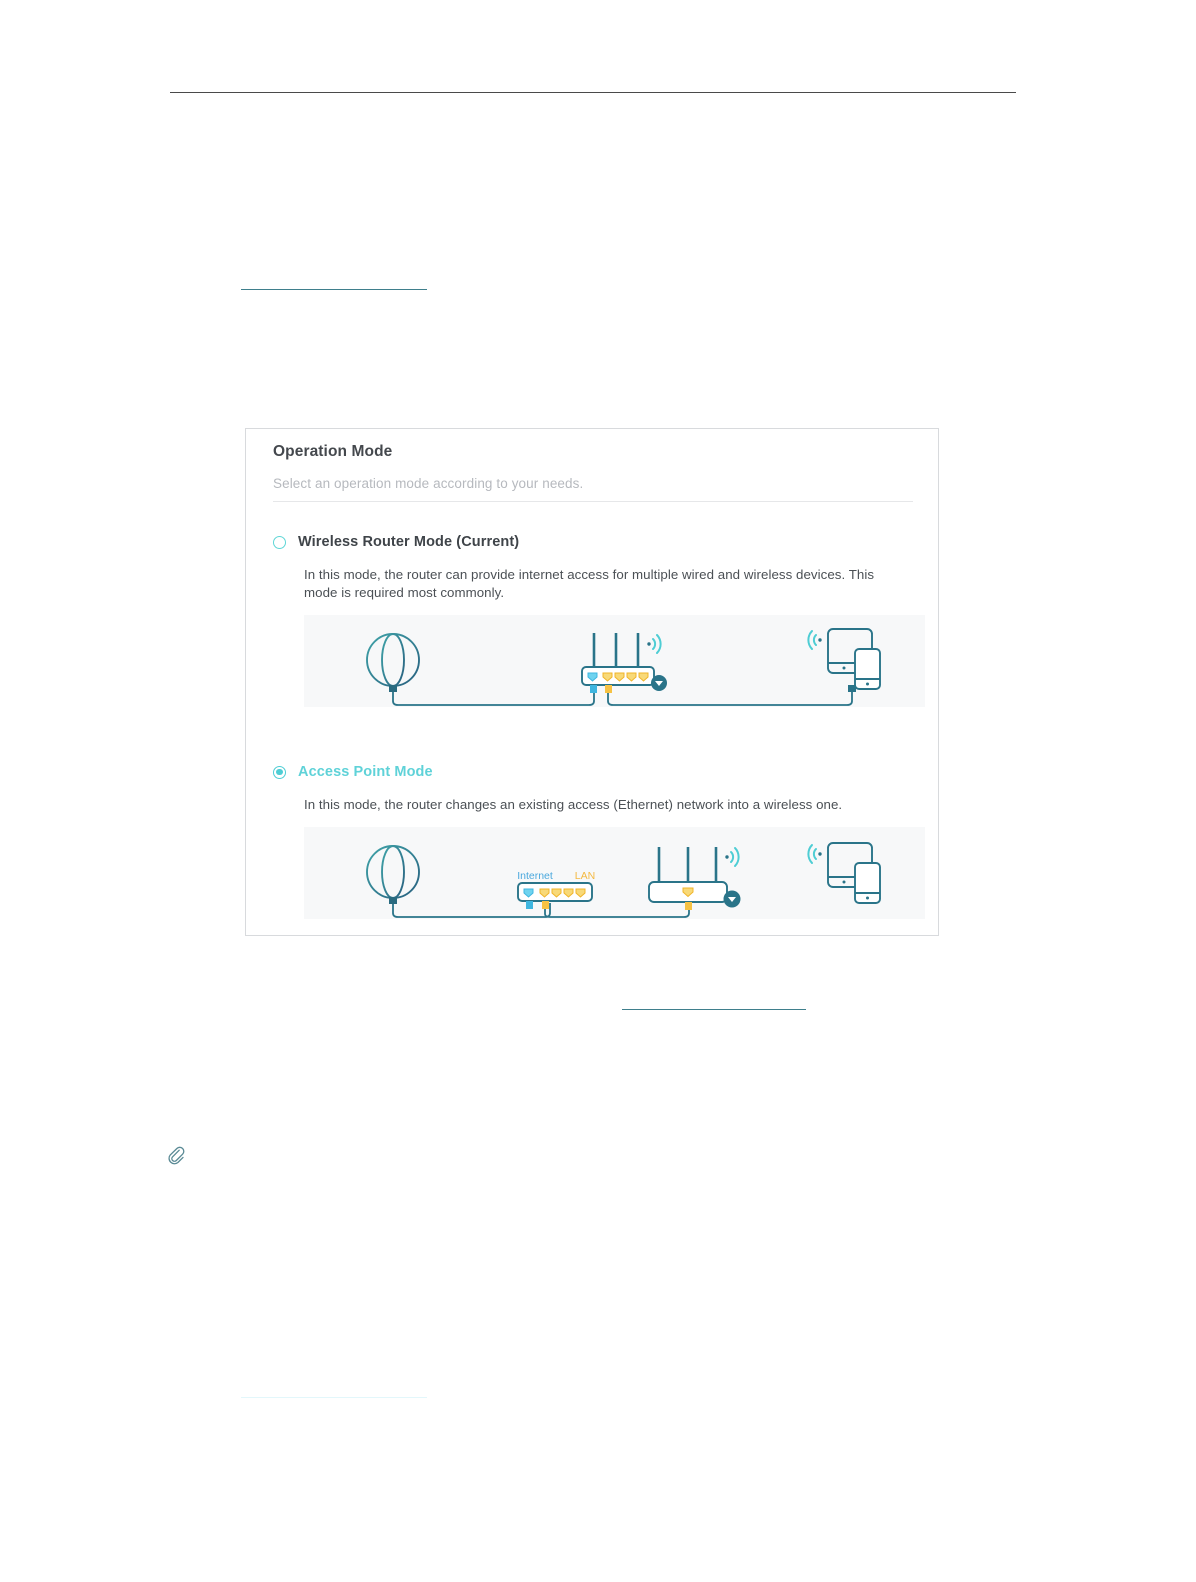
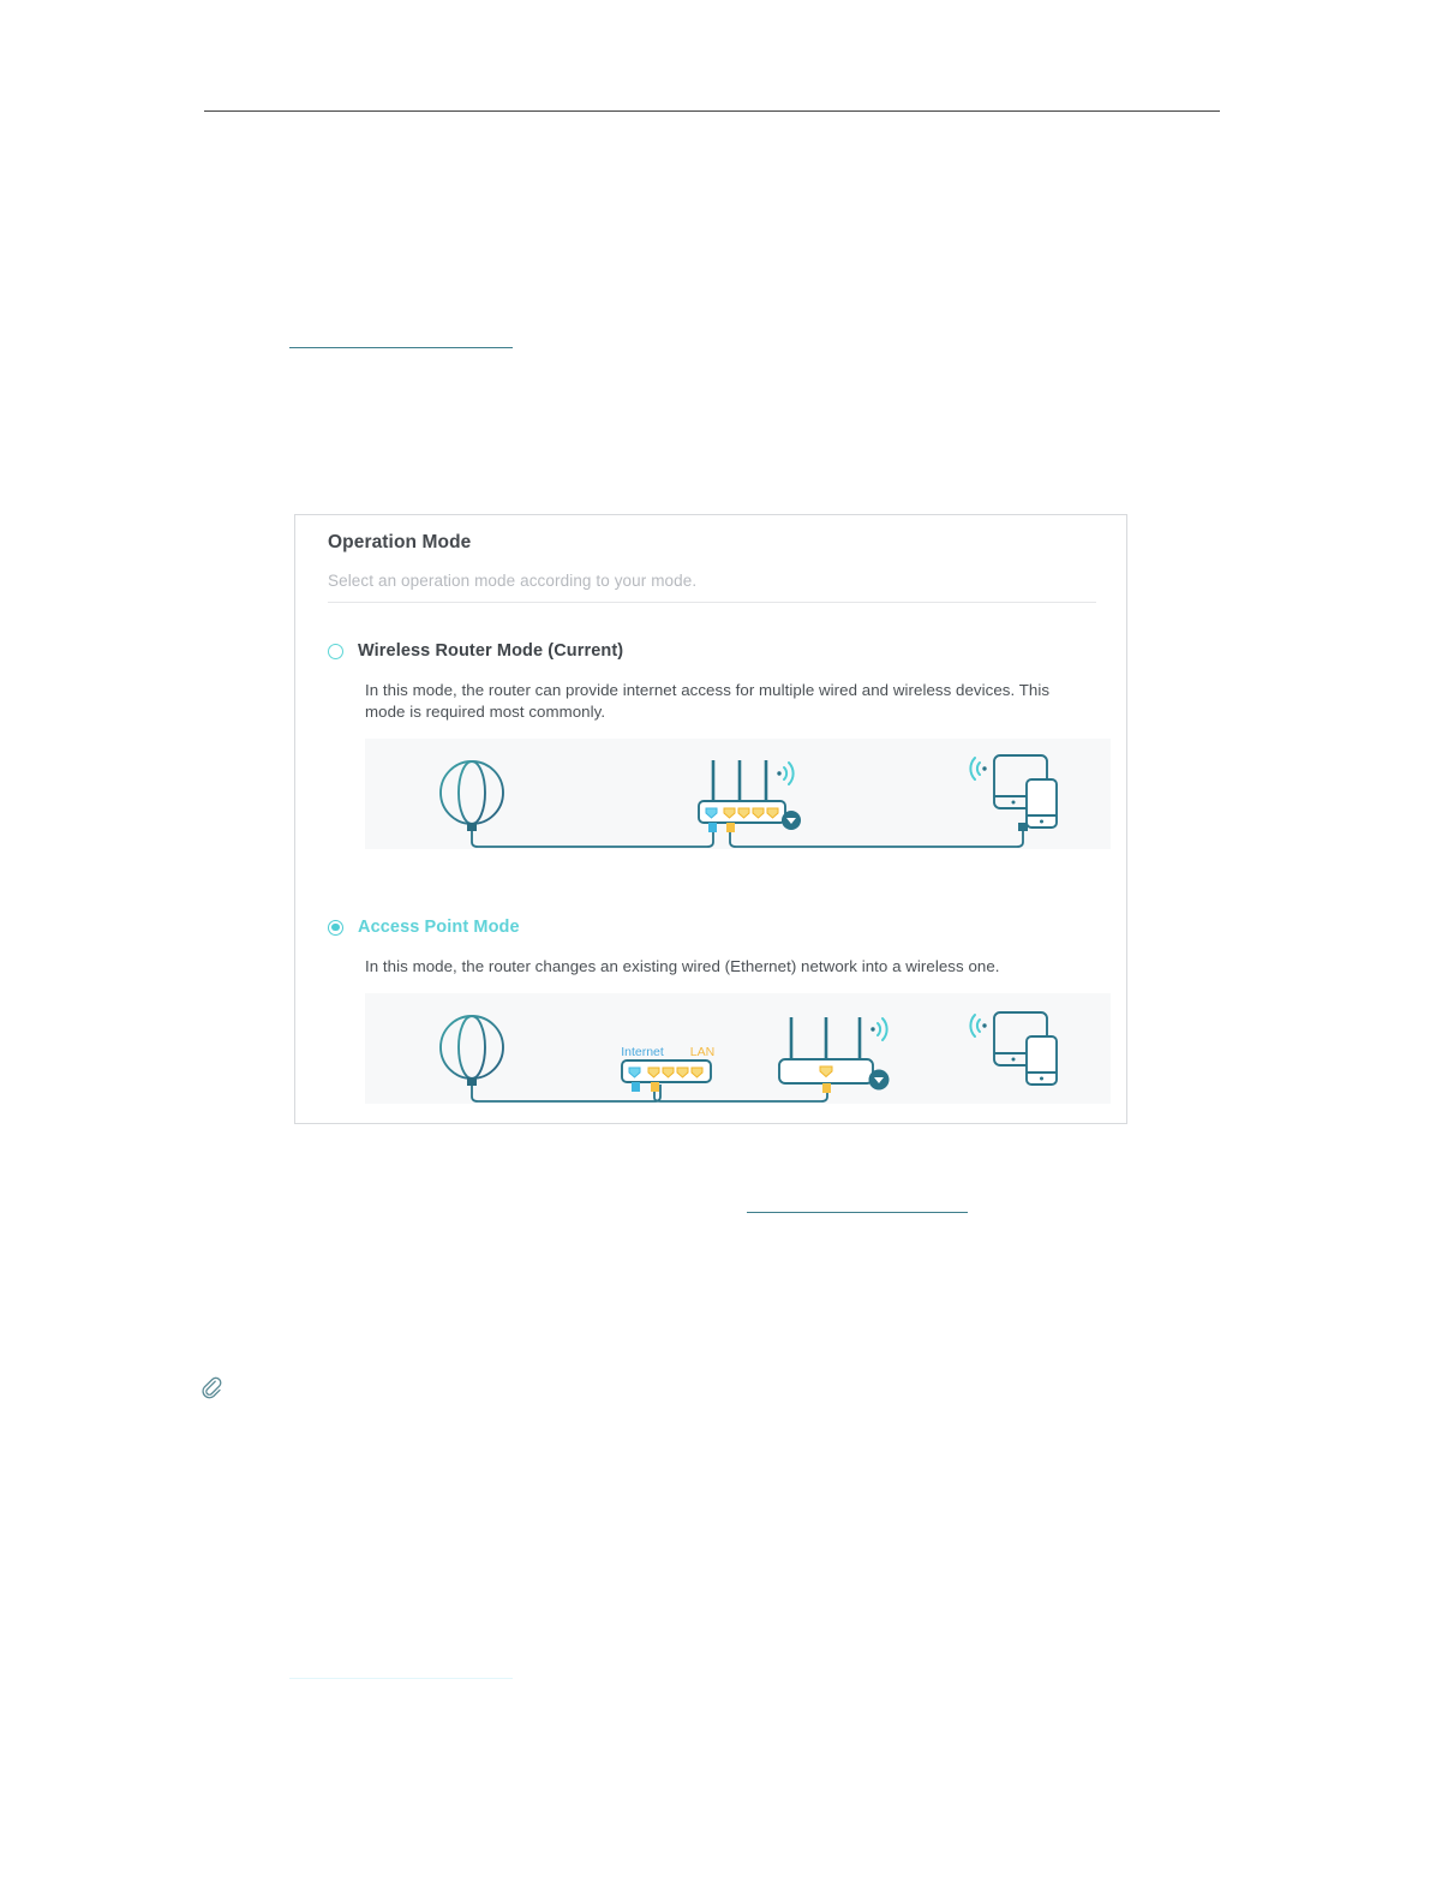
  Operation Mode
- Select an operation mode according to your needs.
+ Select an operation mode according to your mode.
  Wireless Router Mode (Current)
  In this mode, the router can provide internet access for multiple wired and wireless devices. This mode is required most commonly.
  Access Point Mode
- In this mode, the router changes an existing access (Ethernet) network into a wireless one.
+ In this mode, the router changes an existing wired (Ethernet) network into a wireless one.
  Internet
  LAN
